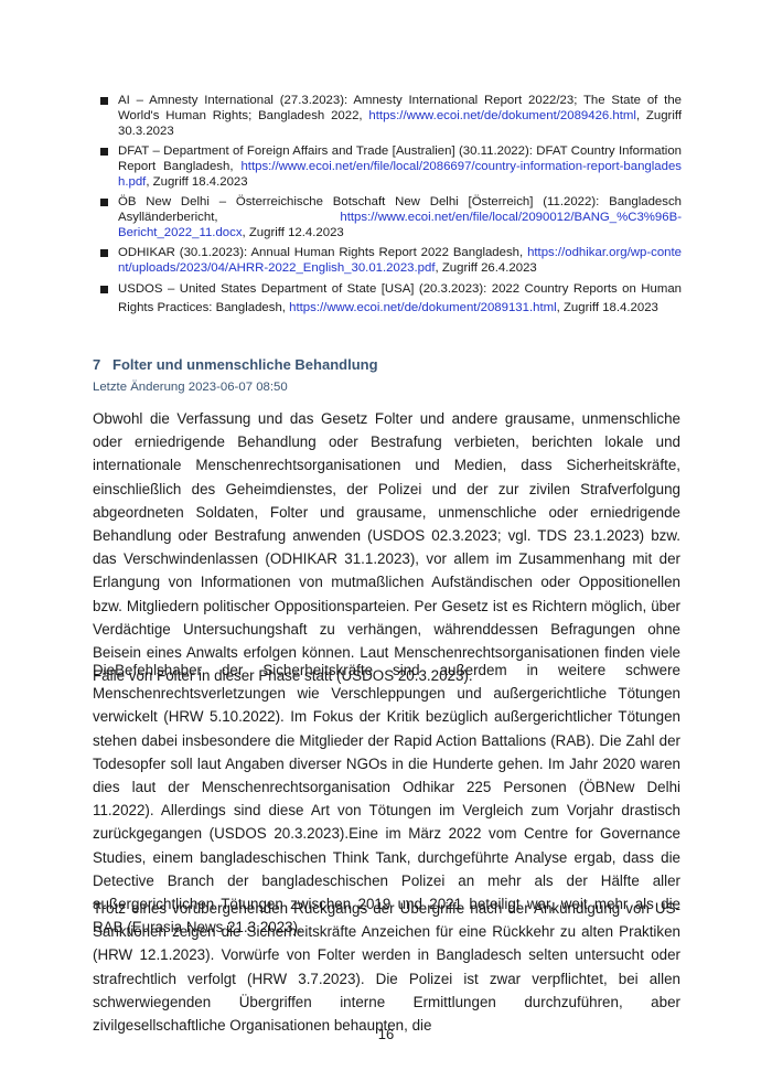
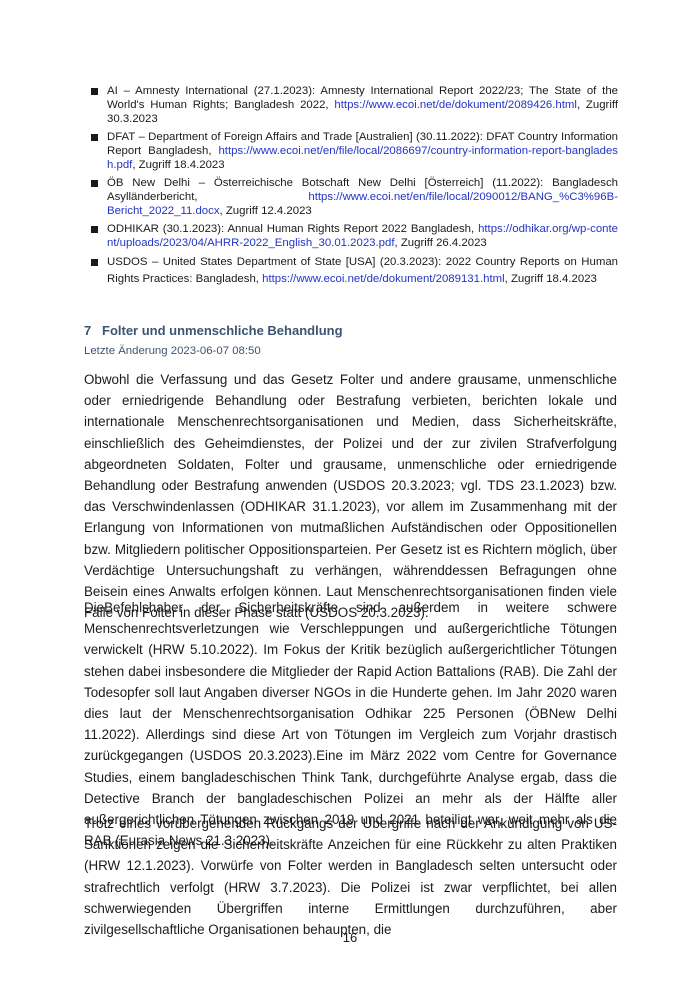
- AI – Amnesty International (27.3.2023): Amnesty International Report 2022/23; The State of the World's Human Rights; Bangladesh 2022, https://www.ecoi.net/de/dokument/2089426.html, Zugriff 30.3.2023
+ AI – Amnesty International (27.1.2023): Amnesty International Report 2022/23; The State of the World's Human Rights; Bangladesh 2022, https://www.ecoi.net/de/dokument/2089426.html, Zugriff 30.3.2023
  DFAT – Department of Foreign Affairs and Trade [Australien] (30.11.2022): DFAT Country Information Report Bangladesh, https://www.ecoi.net/en/file/local/2086697/country-information-report-bangladesh.pdf, Zugriff 18.4.2023
  ÖB New Delhi – Österreichische Botschaft New Delhi [Österreich] (11.2022): Bangladesch Asylländerbericht, https://www.ecoi.net/en/file/local/2090012/BANG_%C3%96B-Bericht_2022_11.docx, Zugriff 12.4.2023
  ODHIKAR (30.1.2023): Annual Human Rights Report 2022 Bangladesh, https://odhikar.org/wp-content/uploads/2023/04/AHRR-2022_English_30.01.2023.pdf, Zugriff 26.4.2023
  USDOS – United States Department of State [USA] (20.3.2023): 2022 Country Reports on Human Rights Practices: Bangladesh, https://www.ecoi.net/de/dokument/2089131.html, Zugriff 18.4.2023
  7 Folter und unmenschliche Behandlung
  Letzte Änderung 2023-06-07 08:50
- Obwohl die Verfassung und das Gesetz Folter und andere grausame, unmenschliche oder erniedrigende Behandlung oder Bestrafung verbieten, berichten lokale und internationale Men­schenrechtsorganisationen und Medien, dass Sicherheitskräfte, einschließlich des Geheim­dienstes, der Polizei und der zur zivilen Strafverfolgung abgeordneten Soldaten, Folter und grausame, unmenschliche oder erniedrigende Behandlung oder Bestrafung anwenden (US­DOS 02.3.2023; vgl. TDS 23.1.2023) bzw. das Verschwindenlassen (ODHIKAR 31.1.2023), vor allem im Zusammenhang mit der Erlangung von Informationen von mutmaßlichen Aufständi­schen oder Oppositionellen bzw. Mitgliedern politischer Oppositionsparteien. Per Gesetz ist es Richtern möglich, über Verdächtige Untersuchungshaft zu verhängen, währenddessen Be­fragungen ohne Beisein eines Anwalts erfolgen können. Laut Menschenrechtsorganisationen finden viele Fälle von Folter in dieser Phase statt (USDOS 20.3.2023).
+ Obwohl die Verfassung und das Gesetz Folter und andere grausame, unmenschliche oder erniedrigende Behandlung oder Bestrafung verbieten, berichten lokale und internationale Men­schenrechtsorganisationen und Medien, dass Sicherheitskräfte, einschließlich des Geheim­dienstes, der Polizei und der zur zivilen Strafverfolgung abgeordneten Soldaten, Folter und grausame, unmenschliche oder erniedrigende Behandlung oder Bestrafung anwenden (US­DOS 20.3.2023; vgl. TDS 23.1.2023) bzw. das Verschwindenlassen (ODHIKAR 31.1.2023), vor allem im Zusammenhang mit der Erlangung von Informationen von mutmaßlichen Aufständi­schen oder Oppositionellen bzw. Mitgliedern politischer Oppositionsparteien. Per Gesetz ist es Richtern möglich, über Verdächtige Untersuchungshaft zu verhängen, währenddessen Be­fragungen ohne Beisein eines Anwalts erfolgen können. Laut Menschenrechtsorganisationen finden viele Fälle von Folter in dieser Phase statt (USDOS 20.3.2023).
  DieBefehlshaber der Sicherheitskräfte sind außerdem in weitere schwere Menschenrechtsver­letzungen wie Verschleppungen und außergerichtliche Tötungen verwickelt (HRW 5.10.2022). Im Fokus der Kritik bezüglich außergerichtlicher Tötungen stehen dabei insbesondere die Mit­glieder der Rapid Action Battalions (RAB). Die Zahl der Todesopfer soll laut Angaben diverser NGOs in die Hunderte gehen. Im Jahr 2020 waren dies laut der Menschenrechtsorganisati­on Odhikar 225 Personen (ÖBNew Delhi 11.2022). Allerdings sind diese Art von Tötungen im Vergleich zum Vorjahr drastisch zurückgegangen (USDOS 20.3.2023).Eine im März 2022 vom Centre for Governance Studies, einem bangladeschischen Think Tank, durchgeführte Analyse ergab, dass die Detective Branch der bangladeschischen Polizei an mehr als der Hälfte aller außergerichtlichen Tötungen zwischen 2019 und 2021 beteiligt war, weit mehr als die RAB (Eurasia News 21.3.2023).
  Trotz eines vorübergehenden Rückgangs der Übergriffe nach der Ankündigung von US-Sank­tionen zeigen die Sicherheitskräfte Anzeichen für eine Rückkehr zu alten Praktiken (HRW 12.1.2023). Vorwürfe von Folter werden in Bangladesch selten untersucht oder strafrechtlich verfolgt (HRW 3.7.2023). Die Polizei ist zwar verpflichtet, bei allen schwerwiegenden Übergriffen interne Ermittlungen durchzuführen, aber zivilgesellschaftliche Organisationen behaupten, die
  16
